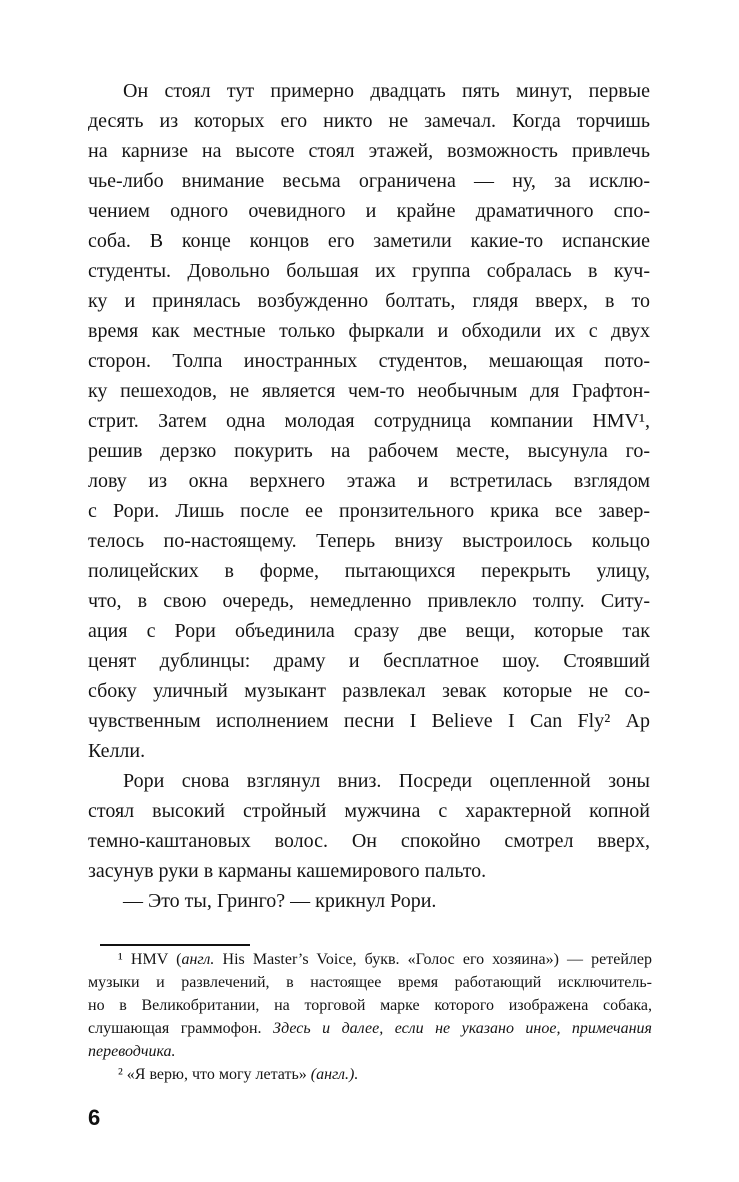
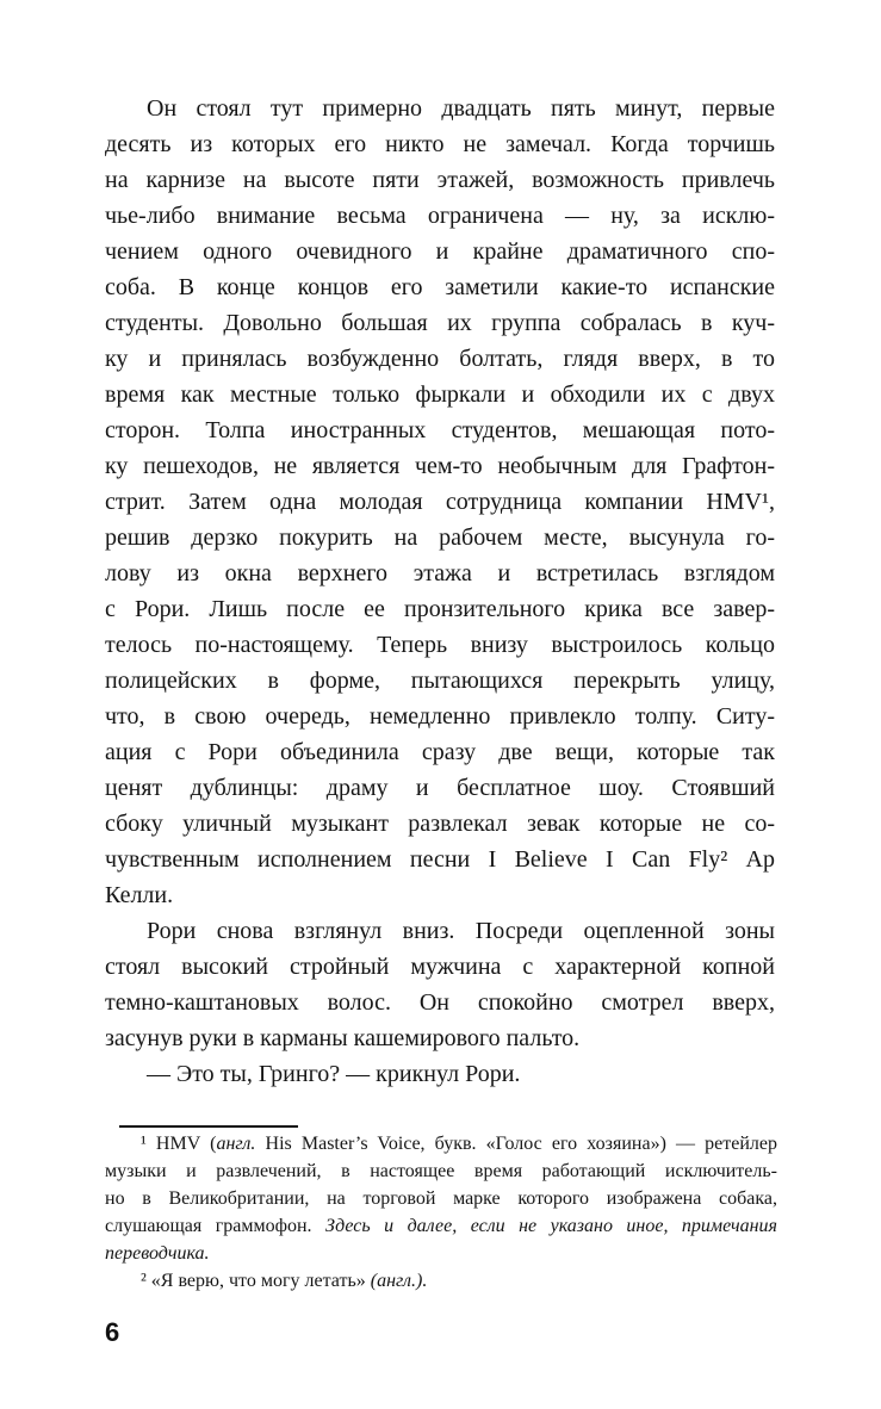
  Он стоял тут примерно двадцать пять минут, первые
  десять из которых его никто не замечал. Когда торчишь
- на карнизе на высоте стоял этажей, возможность привлечь
+ на карнизе на высоте пяти этажей, возможность привлечь
  чье-либо внимание весьма ограничена — ну, за исклю-
  чением одного очевидного и крайне драматичного спо-
  соба. В конце концов его заметили какие-то испанские
  студенты. Довольно большая их группа собралась в куч-
  ку и принялась возбужденно болтать, глядя вверх, в то
  время как местные только фыркали и обходили их с двух
  сторон. Толпа иностранных студентов, мешающая пото-
  ку пешеходов, не является чем-то необычным для Графтон-
  стрит. Затем одна молодая сотрудница компании HMV¹,
  решив дерзко покурить на рабочем месте, высунула го-
  лову из окна верхнего этажа и встретилась взглядом
  с Рори. Лишь после ее пронзительного крика все завер-
  телось по-настоящему. Теперь внизу выстроилось кольцо
  полицейских в форме, пытающихся перекрыть улицу,
  что, в свою очередь, немедленно привлекло толпу. Ситу-
  ация с Рори объединила сразу две вещи, которые так
  ценят дублинцы: драму и бесплатное шоу. Стоявший
  сбоку уличный музыкант развлекал зевак которые не со-
  чувственным исполнением песни I Believe I Can Fly² Ар
  Келли.
  Рори снова взглянул вниз. Посреди оцепленной зоны
  стоял высокий стройный мужчина с характерной копной
  темно-каштановых волос. Он спокойно смотрел вверх,
  засунув руки в карманы кашемирового пальто.
  — Это ты, Гринго? — крикнул Рори.
  ¹ HMV (англ. His Master’s Voice, букв. «Голос его хозяина») — ретейлер
  музыки и развлечений, в настоящее время работающий исключитель-
  но в Великобритании, на торговой марке которого изображена собака,
  слушающая граммофон. Здесь и далее, если не указано иное, примечания
  переводчика.
  ² «Я верю, что могу летать» (англ.).
  6
